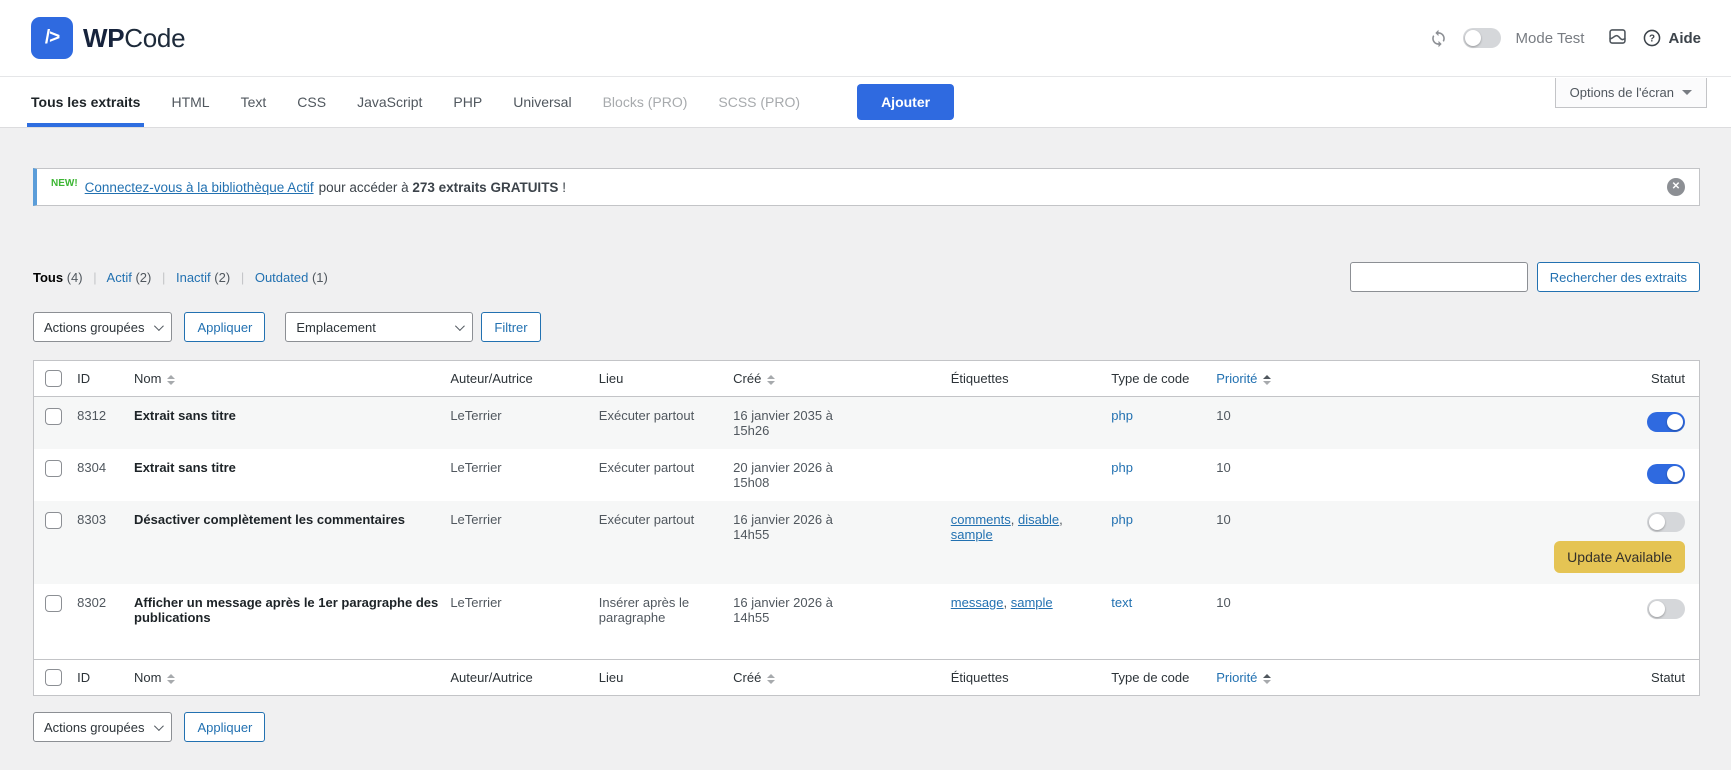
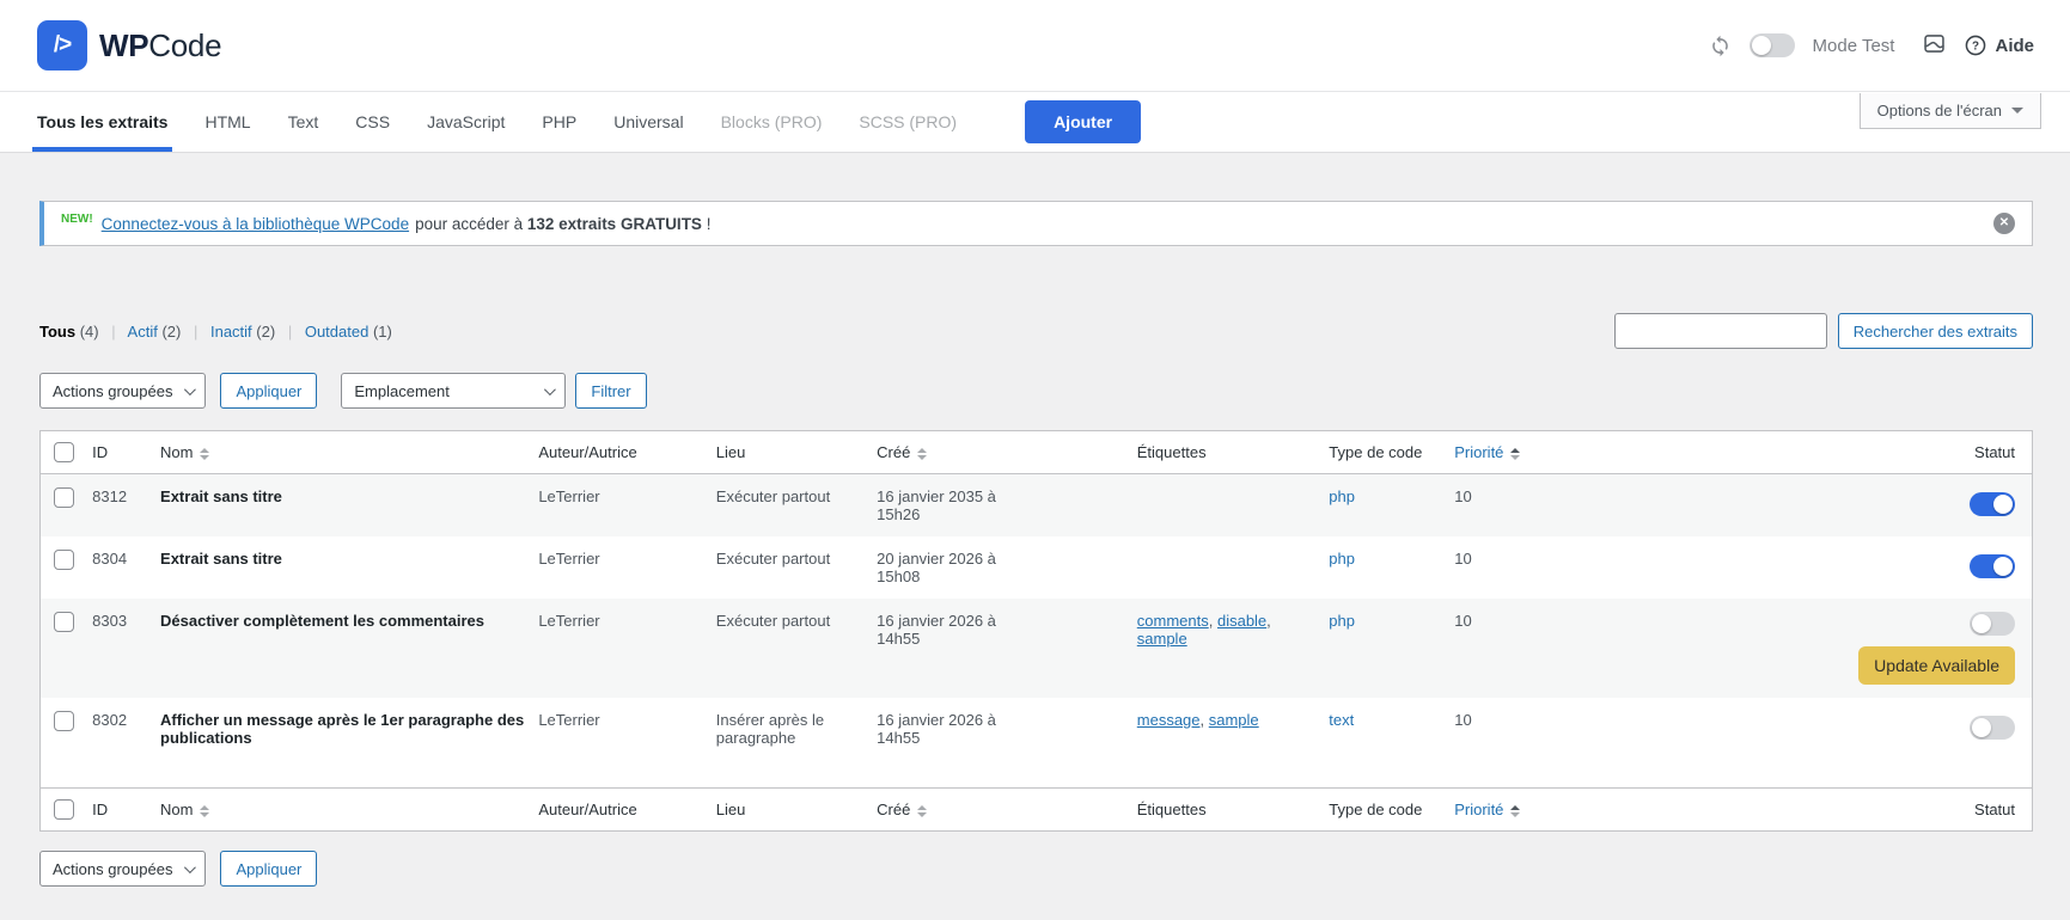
  />
  WPCode
  Mode Test
  ?
  Aide
  Tous les extraits
  HTML
  Text
  CSS
  JavaScript
  PHP
  Universal
  Blocks (PRO)
  SCSS (PRO)
  Ajouter
  Options de l'écran
  NEW!
- Connectez-vous à la bibliothèque Actif
+ Connectez-vous à la bibliothèque WPCode
- pour accéder à 273 extraits GRATUITS !
+ pour accéder à 132 extraits GRATUITS !
  ✕
  Tous (4) | Actif (2) | Inactif (2) | Outdated (1)
  Rechercher des extraits
  Actions groupées
  Appliquer
  Emplacement
  Filtrer
  	ID	Nom	Auteur/Autrice	Lieu	Créé	Étiquettes	Type de code	Priorité	Statut
  	8312	Extrait sans titre	LeTerrier	Exécuter partout	16 janvier 2035 à 15h26		php	10
  	8304	Extrait sans titre	LeTerrier	Exécuter partout	20 janvier 2026 à 15h08		php	10
  	8303	Désactiver complètement les commentaires	LeTerrier	Exécuter partout	16 janvier 2026 à 14h55	comments, disable, sample	php	10	Update Available
  	8302	Afficher un message après le 1er paragraphe des publications	LeTerrier	Insérer après le paragraphe	16 janvier 2026 à 14h55	message, sample	text	10
  	ID	Nom	Auteur/Autrice	Lieu	Créé	Étiquettes	Type de code	Priorité	Statut
  Actions groupées
  Appliquer
